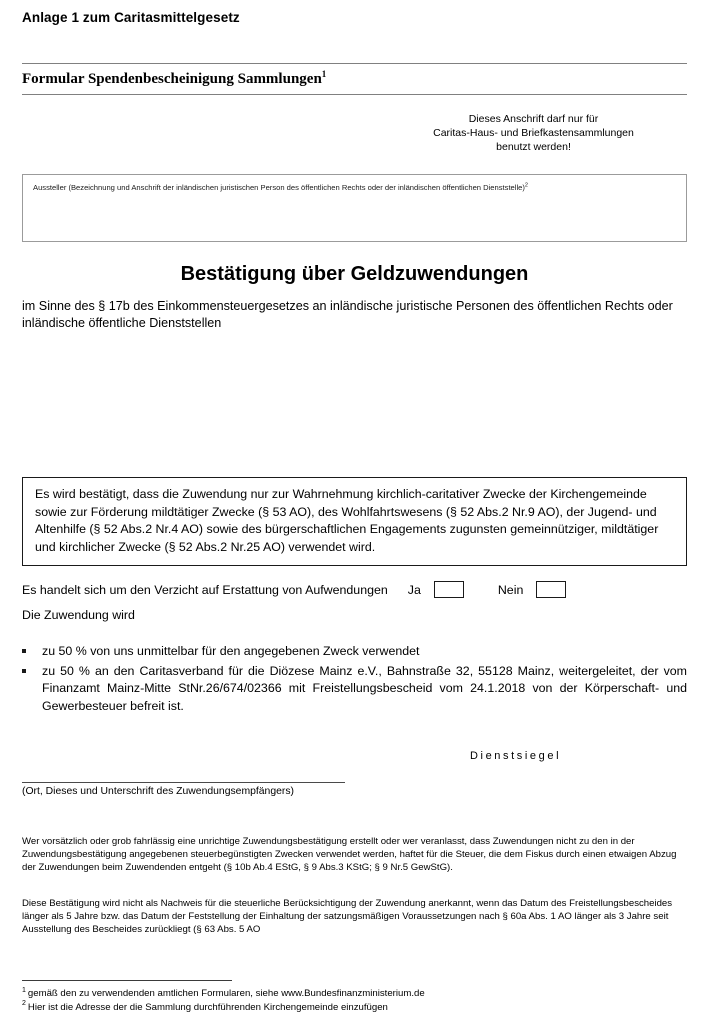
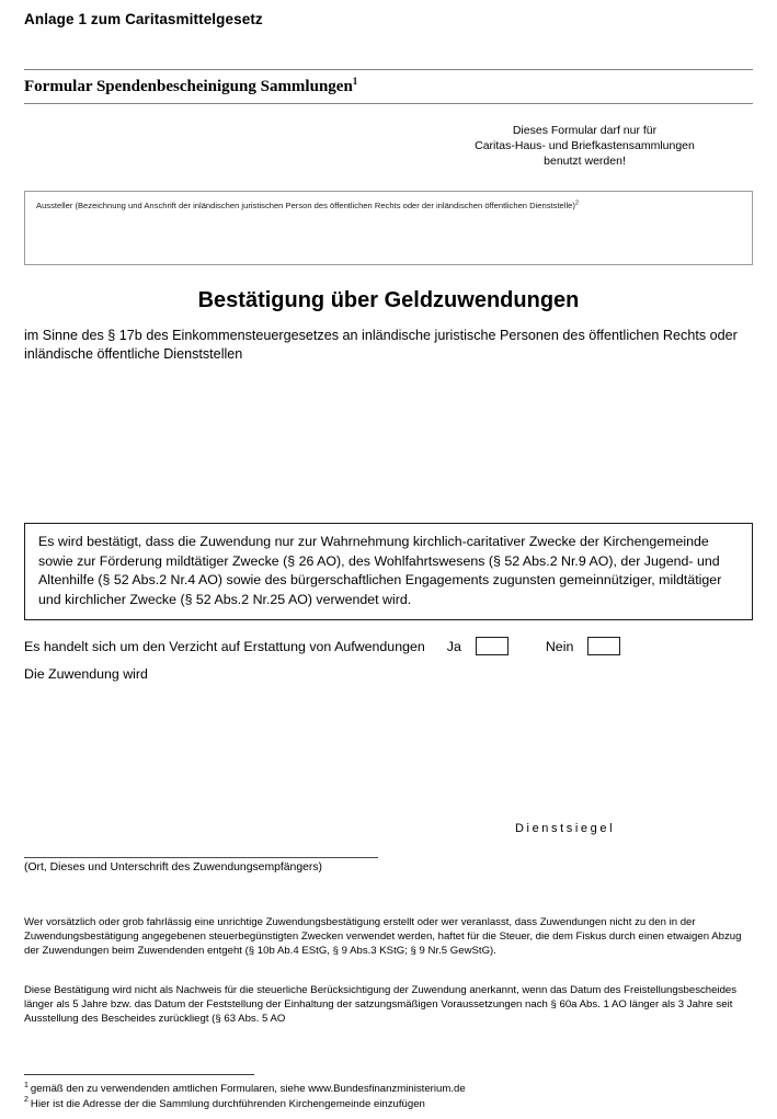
  Anlage 1 zum Caritasmittelgesetz
  Formular Spendenbescheinigung Sammlungen1
- Dieses Anschrift darf nur für
+ Dieses Formular darf nur für
  Caritas-Haus- und Briefkastensammlungen
  benutzt werden!
  Aussteller (Bezeichnung und Anschrift der inländischen juristischen Person des öffentlichen Rechts oder der inländischen öffentlichen Dienststelle)
  Bestätigung über Geldzuwendungen
  im Sinne des § 17b des Einkommensteuergesetzes an inländische juristische Personen des öffentlichen Rechts oder inländische öffentliche Dienststellen
- Es wird bestätigt, dass die Zuwendung nur zur Wahrnehmung kirchlich-caritativer Zwecke der Kirchengemeinde sowie zur Förderung mildtätiger Zwecke (§ 53 AO), des Wohlfahrtswesens (§ 52 Abs.2 Nr.9 AO), der Jugend- und Altenhilfe (§ 52 Abs.2 Nr.4 AO) sowie des bürgerschaftlichen Engagements zugunsten gemeinnütziger, mildtätiger und kirchlicher Zwecke (§ 52 Abs.2 Nr.25 AO) verwendet wird.
+ Es wird bestätigt, dass die Zuwendung nur zur Wahrnehmung kirchlich-caritativer Zwecke der Kirchengemeinde sowie zur Förderung mildtätiger Zwecke (§ 26 AO), des Wohlfahrtswesens (§ 52 Abs.2 Nr.9 AO), der Jugend- und Altenhilfe (§ 52 Abs.2 Nr.4 AO) sowie des bürgerschaftlichen Engagements zugunsten gemeinnütziger, mildtätiger und kirchlicher Zwecke (§ 52 Abs.2 Nr.25 AO) verwendet wird.
  Es handelt sich um den Verzicht auf Erstattung von Aufwendungen
  Ja
  Nein
  Die Zuwendung wird
- zu 50 % von uns unmittelbar für den angegebenen Zweck verwendet
- zu 50 % an den Caritasverband für die Diözese Mainz e.V., Bahnstraße 32, 55128 Mainz, weitergeleitet, der vom Finanzamt Mainz-Mitte StNr.26/674/02366 mit Freistellungsbescheid vom 24.1.2018 von der Körperschaft- und Gewerbesteuer befreit ist.
  Dienstsiegel
  (Ort, Dieses und Unterschrift des Zuwendungsempfängers)
  Wer vorsätzlich oder grob fahrlässig eine unrichtige Zuwendungsbestätigung erstellt oder wer veranlasst, dass Zuwendungen nicht zu den in der Zuwendungsbestätigung angegebenen steuerbegünstigten Zwecken verwendet werden, haftet für die Steuer, die dem Fiskus durch einen etwaigen Abzug der Zuwendungen beim Zuwendenden entgeht (§ 10b Ab.4 EStG, § 9 Abs.3 KStG; § 9 Nr.5 GewStG).
  Diese Bestätigung wird nicht als Nachweis für die steuerliche Berücksichtigung der Zuwendung anerkannt, wenn das Datum des Freistellungsbescheides länger als 5 Jahre bzw. das Datum der Feststellung der Einhaltung der satzungsmäßigen Voraussetzungen nach § 60a Abs. 1 AO länger als 3 Jahre seit Ausstellung des Bescheides zurückliegt (§ 63 Abs. 5 AO
  gemäß den zu verwendenden amtlichen Formularen, siehe www.Bundesfinanzministerium.de
  Hier ist die Adresse der die Sammlung durchführenden Kirchengemeinde einzufügen
